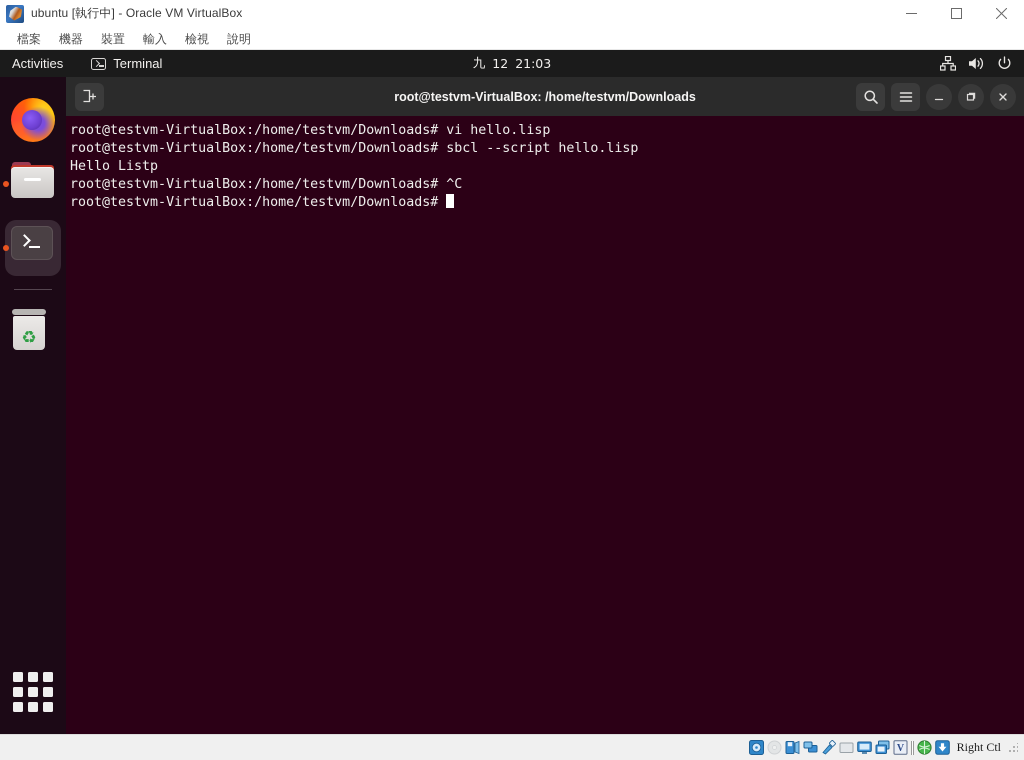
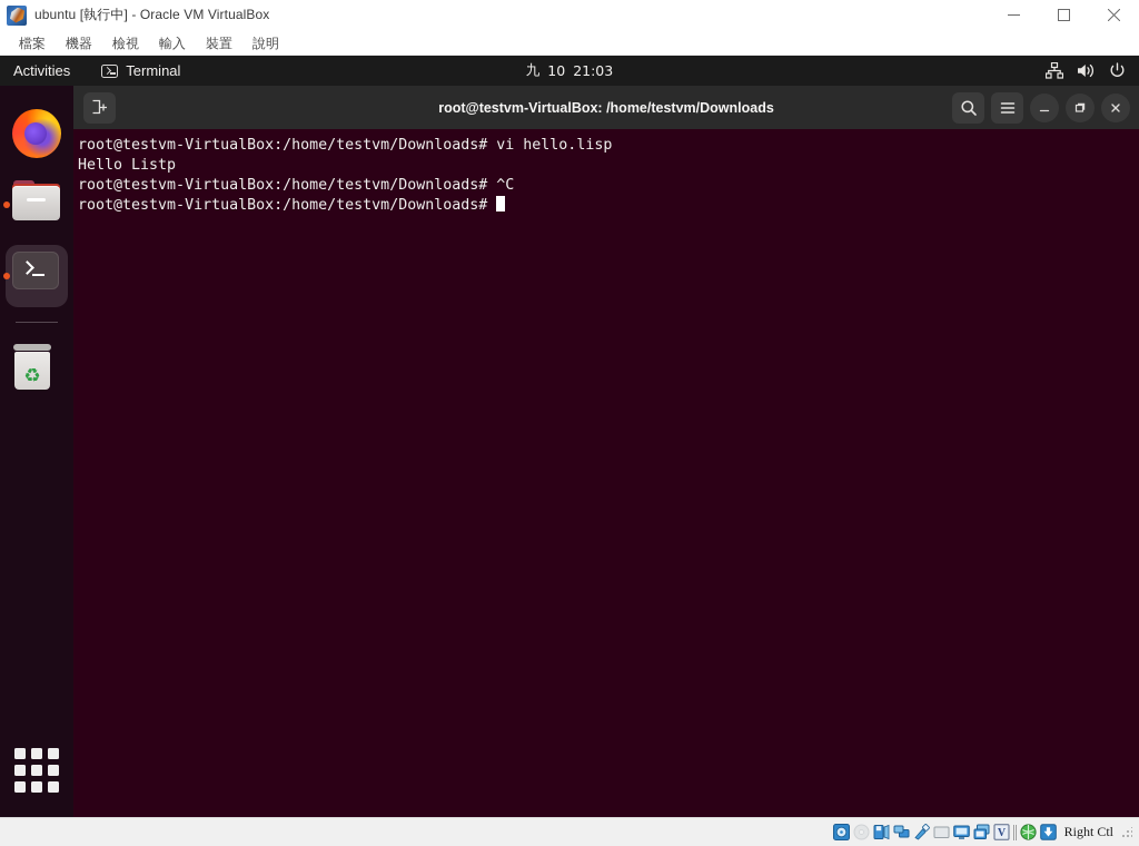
  ubuntu [執行中] - Oracle VM VirtualBox
  檔案
  機器
- 裝置
+ 檢視
  輸入
- 檢視
+ 裝置
  說明
  root@testvm-VirtualBox: /home/testvm/Downloads
  root@testvm-VirtualBox:/home/testvm/Downloads# vi hello.lisp
- root@testvm-VirtualBox:/home/testvm/Downloads# sbcl --script hello.lisp
  Hello Listp
  root@testvm-VirtualBox:/home/testvm/Downloads# ^C
  root@testvm-VirtualBox:/home/testvm/Downloads#
  Activities
  Terminal
  九
- 12
+ 10
  21:03
  ♻
  V
  Right Ctl
